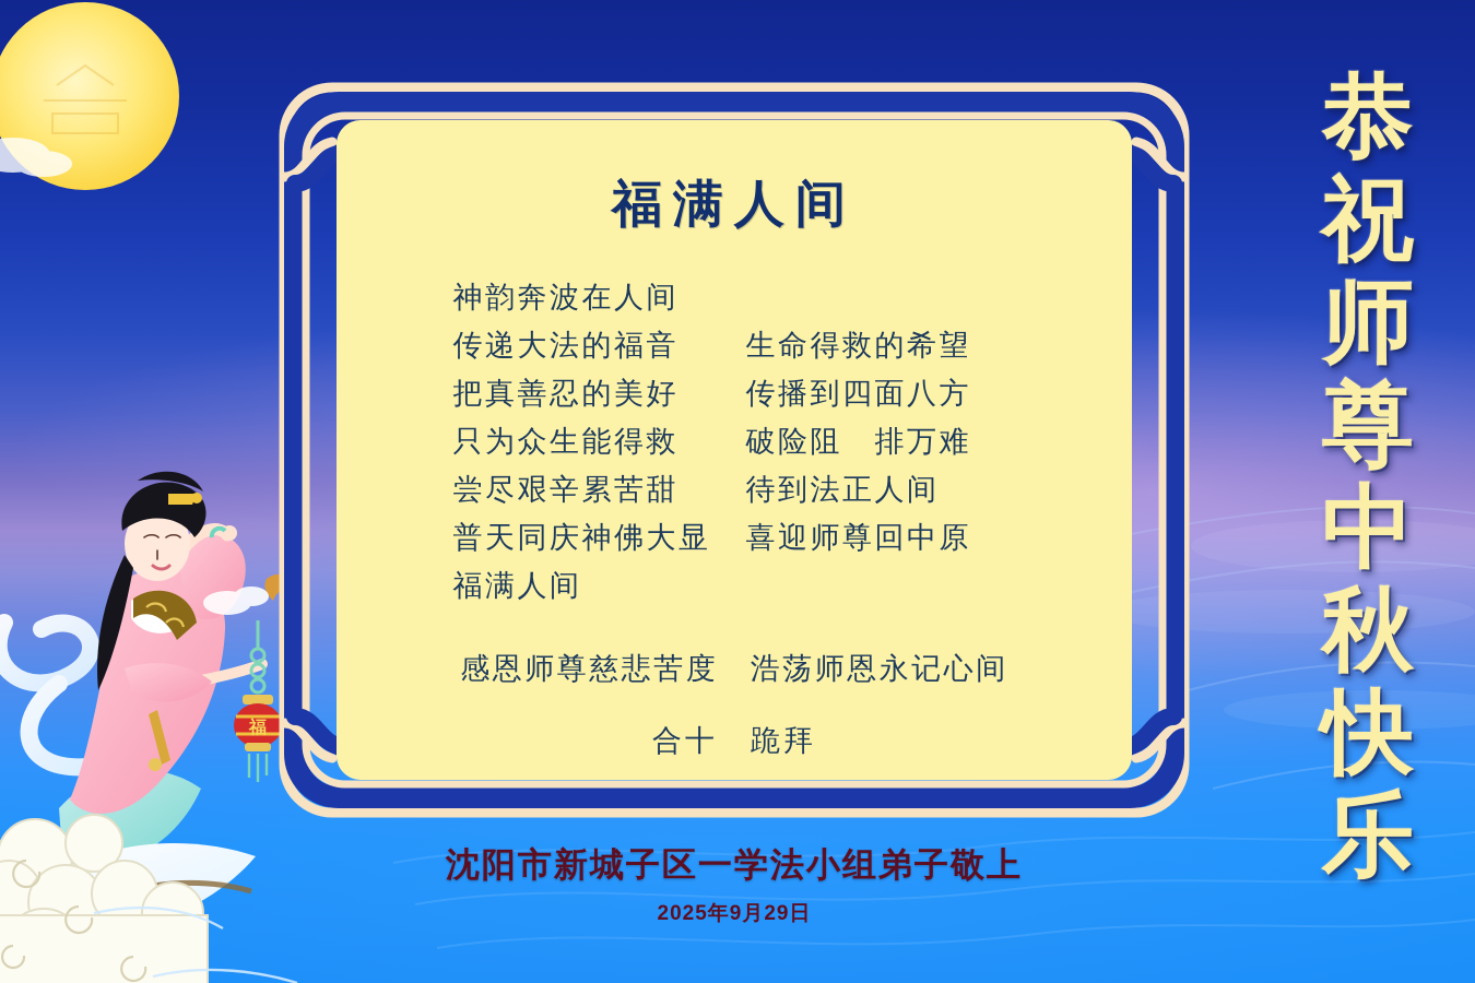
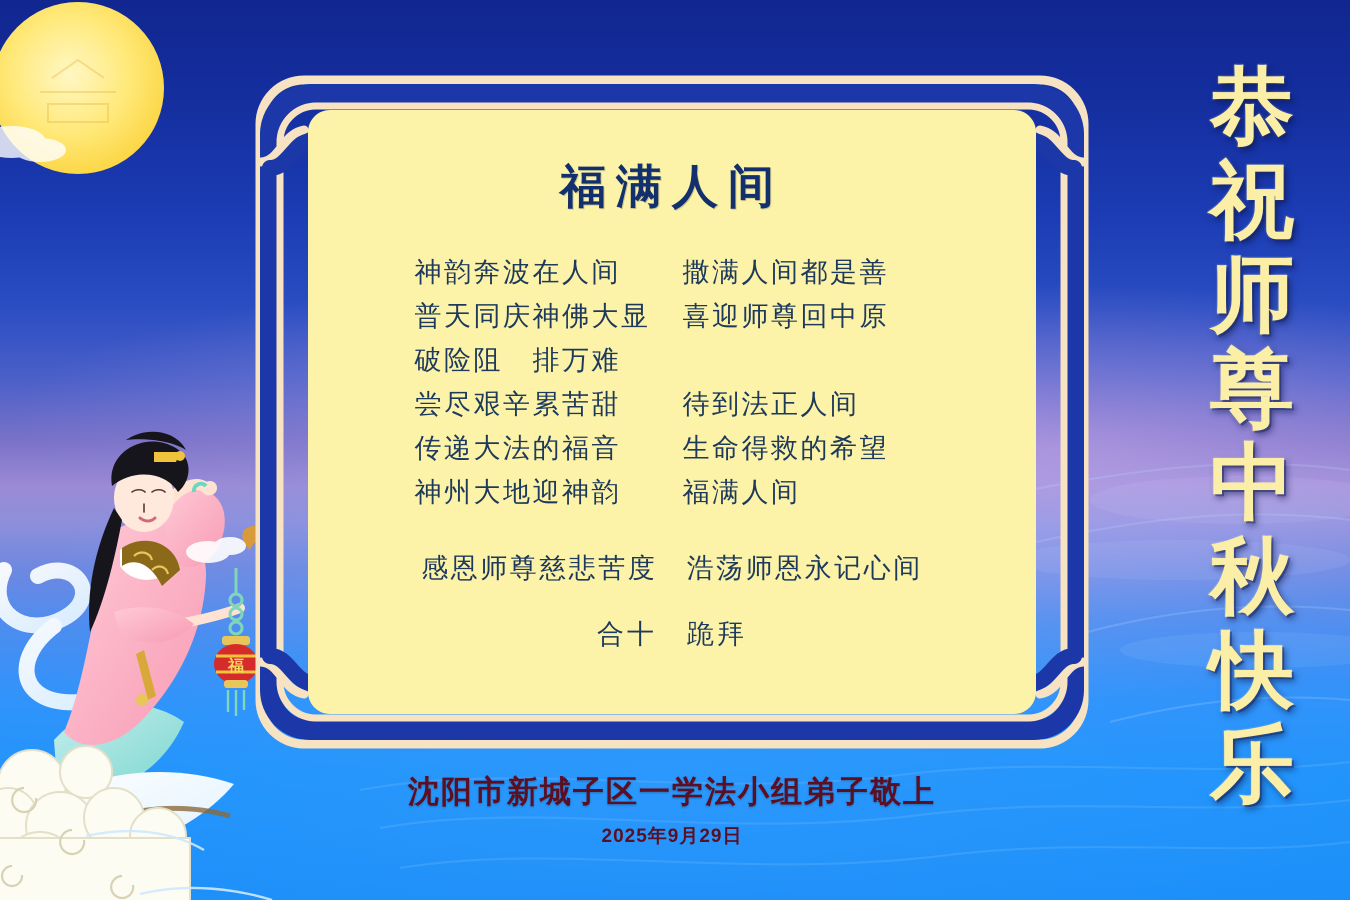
  福
  福满人间
  神韵奔波在人间
+ 撒满人间都是善
- 传递大法的福音
+ 普天同庆神佛大显
- 生命得救的希望
+ 喜迎师尊回中原
- 把真善忍的美好
- 传播到四面八方
- 只为众生能得救
  破险阻 排万难
  尝尽艰辛累苦甜
  待到法正人间
- 普天同庆神佛大显
+ 传递大法的福音
- 喜迎师尊回中原
+ 生命得救的希望
+ 神州大地迎神韵
  福满人间
  感恩师尊慈悲苦度 浩荡师恩永记心间
  合十 跪拜
  恭
  祝
  师
  尊
  中
  秋
  快
  乐
  沈阳市新城子区一学法小组弟子敬上
  2025年9月29日
